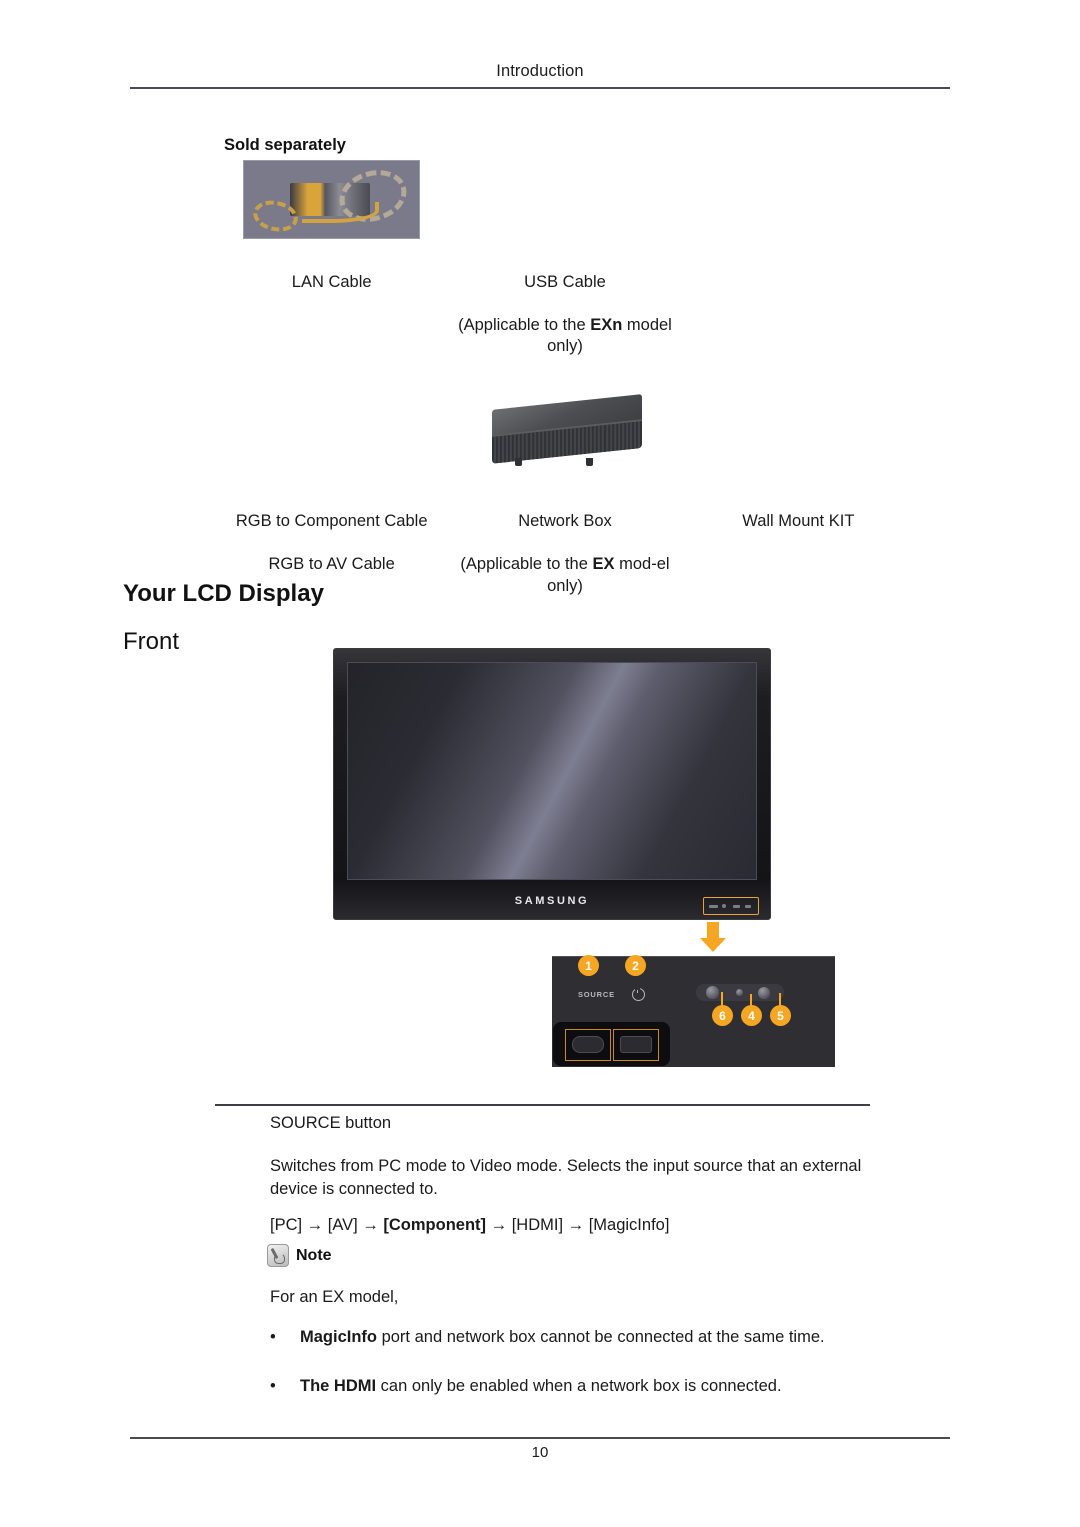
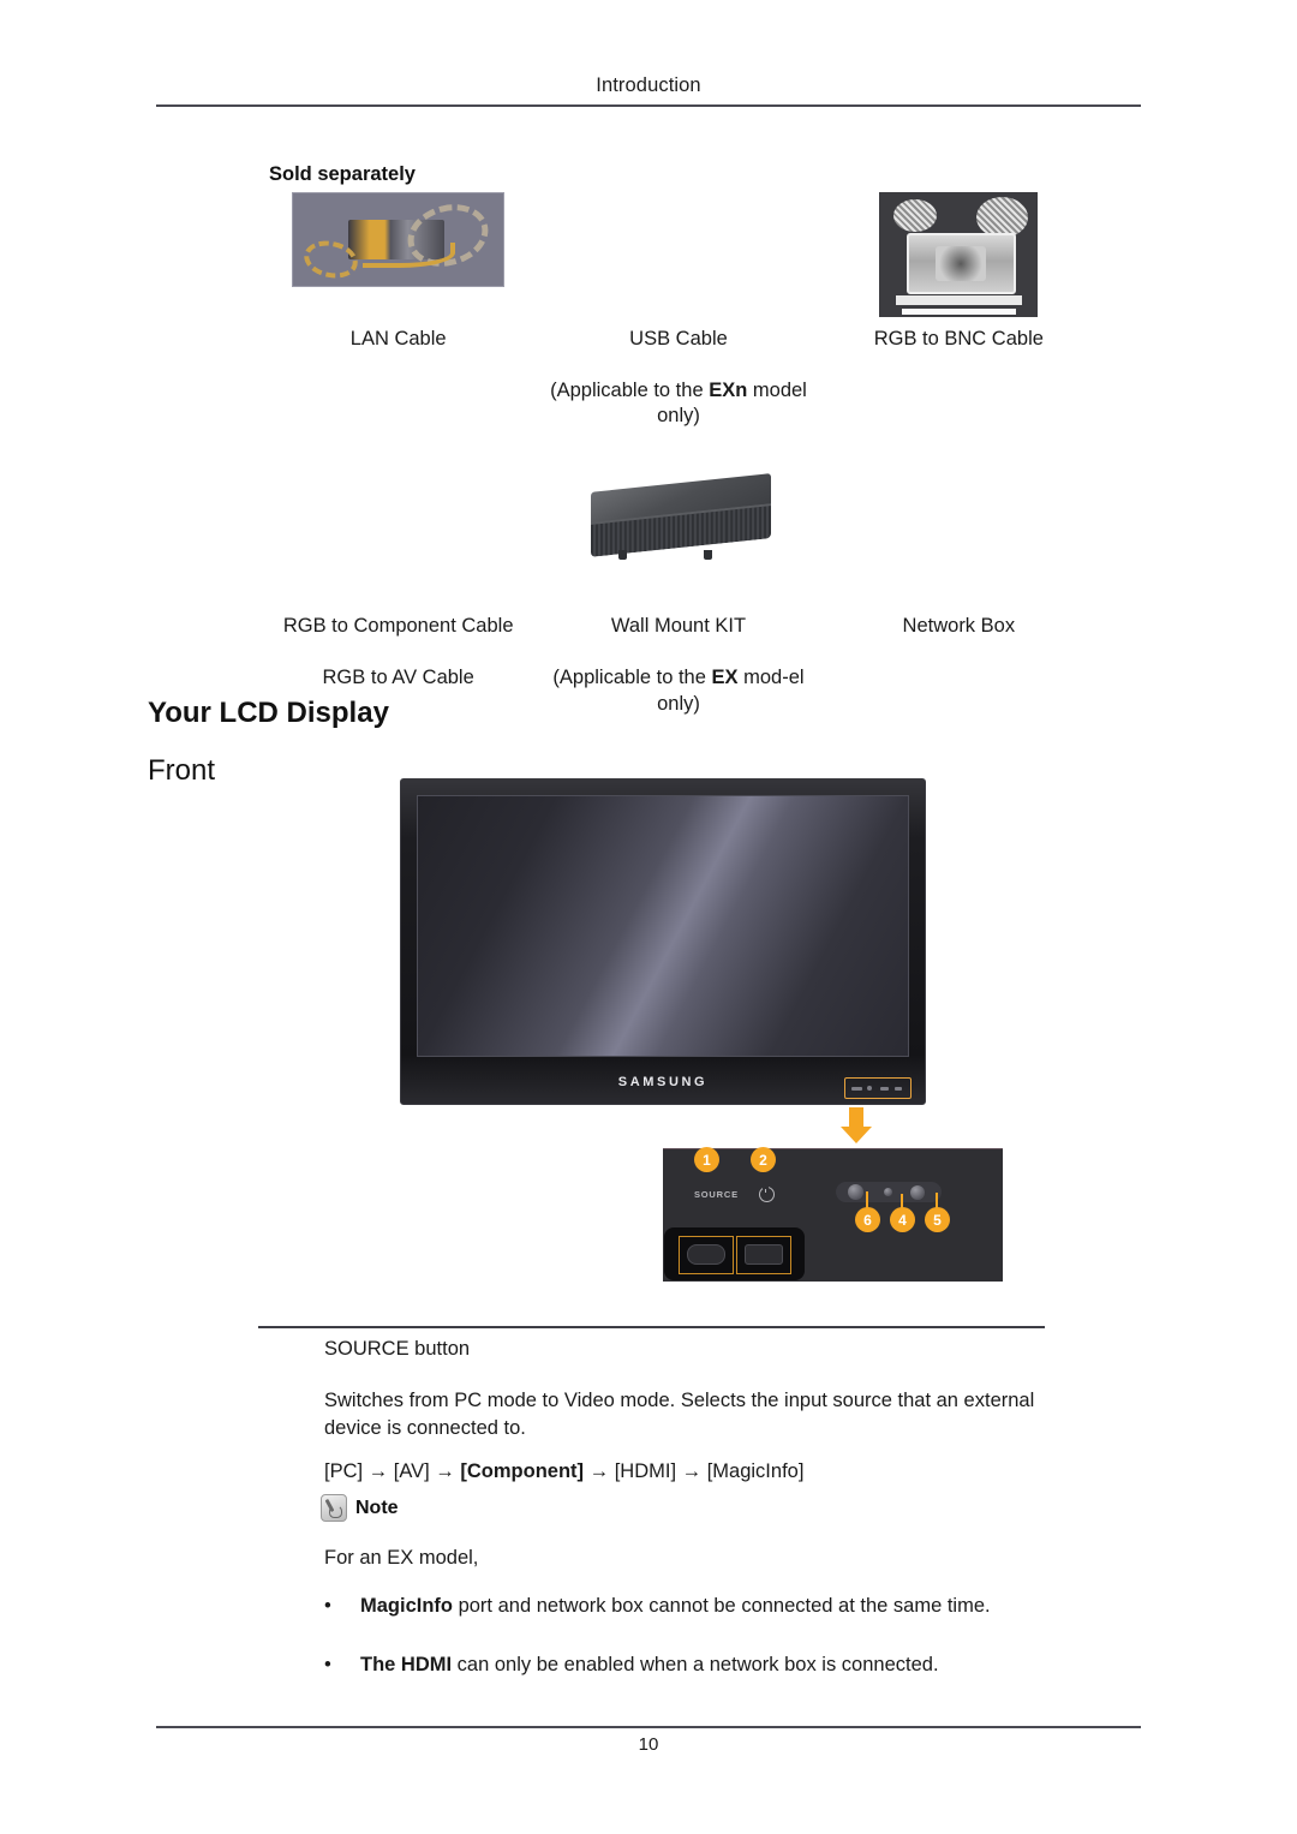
  Introduction
  Sold separately
  LAN Cable
  USB Cable
  (Applicable to the EXn model only)
+ RGB to BNC Cable
  RGB to Component Cable
  RGB to AV Cable
- Network Box
+ Wall Mount KIT
  (Applicable to the EX mod-el only)
- Wall Mount KIT
+ Network Box
  Your LCD Display
  Front
  SAMSUNG
  SOURCE
  1
  2
  6
  4
  5
  SOURCE button
  Switches from PC mode to Video mode. Selects the input source that an external device is connected to.
  [PC] → [AV] → [Component] → [HDMI] → [MagicInfo]
  Note
  For an EX model,
  •
  MagicInfo port and network box cannot be connected at the same time.
  •
  The HDMI can only be enabled when a network box is connected.
  10
